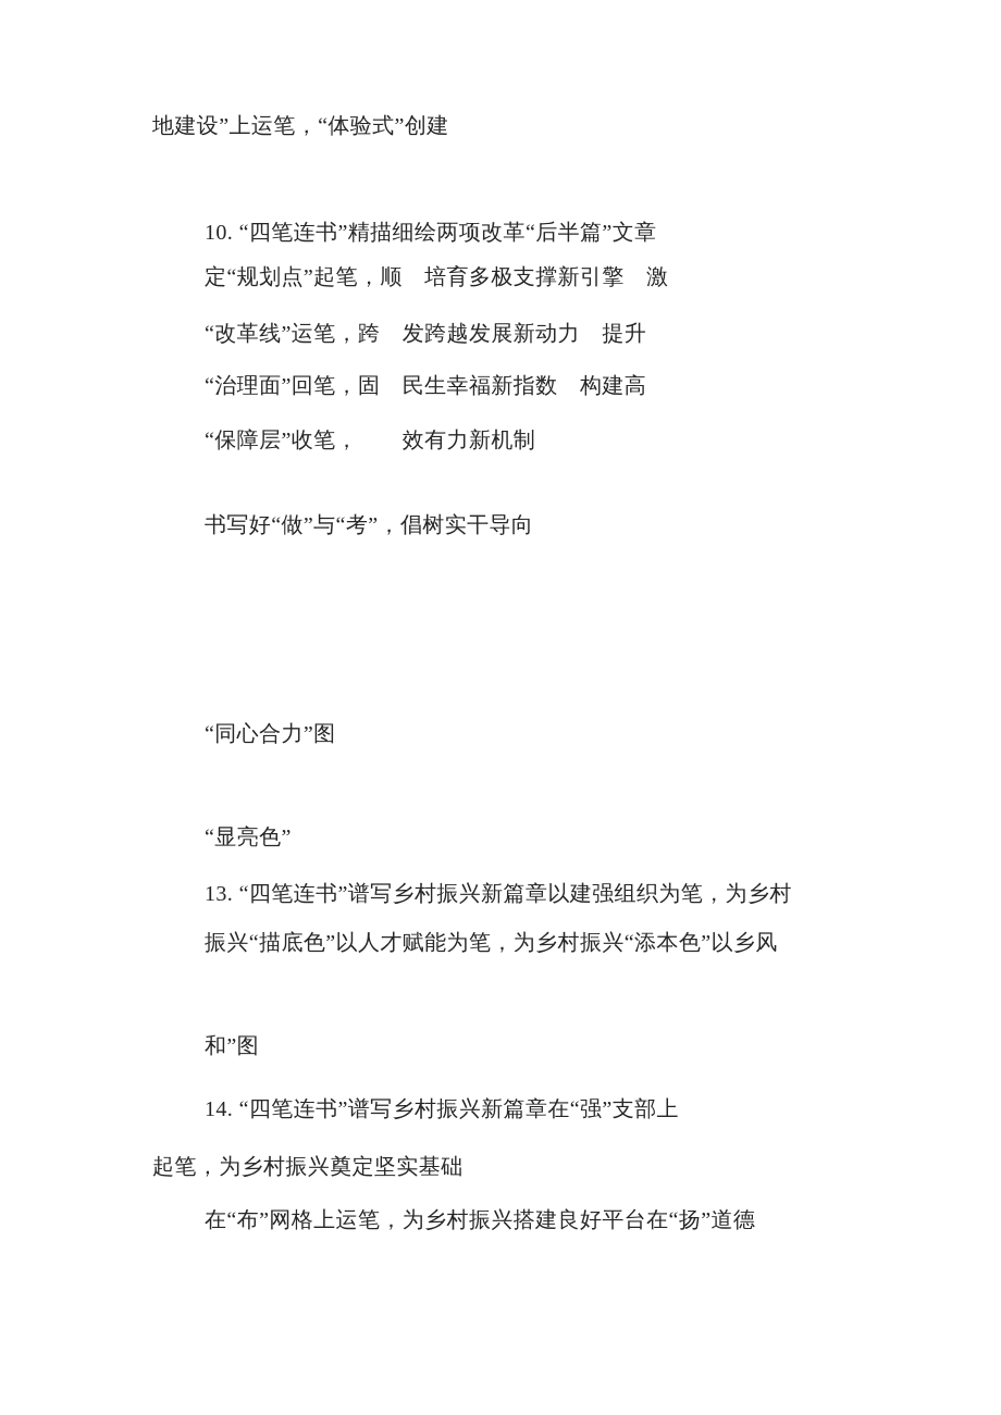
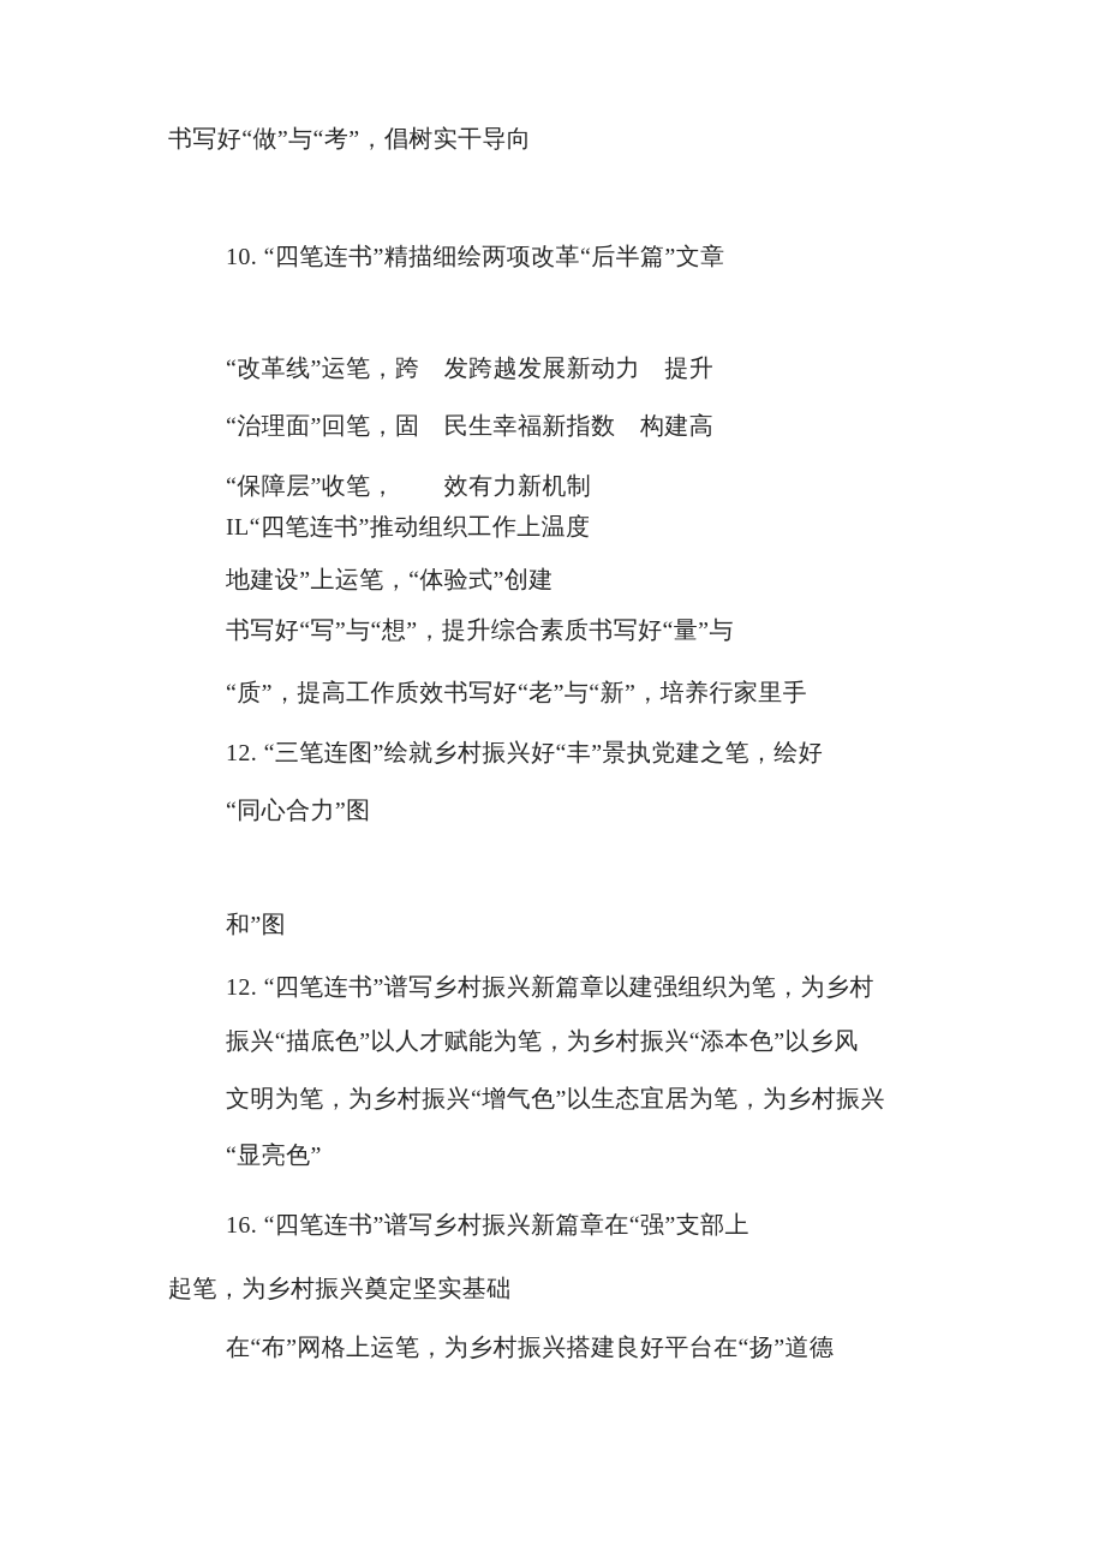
- 地建设”上运笔，“体验式”创建
+ 书写好“做”与“考”，倡树实干导向
  10. “四笔连书”精描细绘两项改革“后半篇”文章
- 定“规划点”起笔，顺 培育多极支撑新引擎 激
  “改革线”运笔，跨 发跨越发展新动力 提升
  “治理面”回笔，固 民生幸福新指数 构建高
  “保障层”收笔， 效有力新机制
+ IL“四笔连书”推动组织工作上温度
- 书写好“做”与“考”，倡树实干导向
+ 地建设”上运笔，“体验式”创建
+ 书写好“写”与“想”，提升综合素质书写好“量”与
+ “质”，提高工作质效书写好“老”与“新”，培养行家里手
+ 12. “三笔连图”绘就乡村振兴好“丰”景执党建之笔，绘好
  “同心合力”图
- “显亮色”
+ 和”图
- 13. “四笔连书”谱写乡村振兴新篇章以建强组织为笔，为乡村
+ 12. “四笔连书”谱写乡村振兴新篇章以建强组织为笔，为乡村
  振兴“描底色”以人才赋能为笔，为乡村振兴“添本色”以乡风
+ 文明为笔，为乡村振兴“增气色”以生态宜居为笔，为乡村振兴
- 和”图
+ “显亮色”
- 14. “四笔连书”谱写乡村振兴新篇章在“强”支部上
+ 16. “四笔连书”谱写乡村振兴新篇章在“强”支部上
  起笔，为乡村振兴奠定坚实基础
  在“布”网格上运笔，为乡村振兴搭建良好平台在“扬”道德
